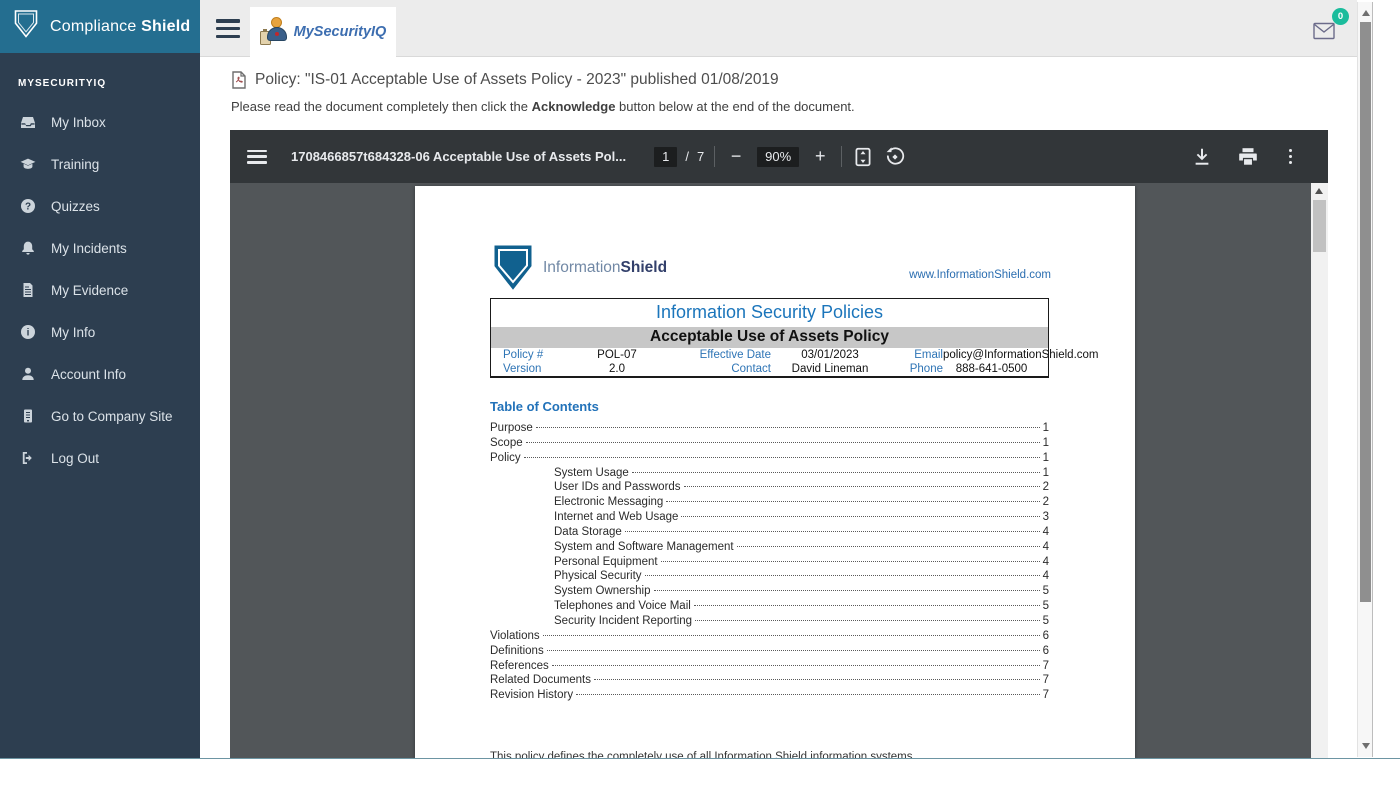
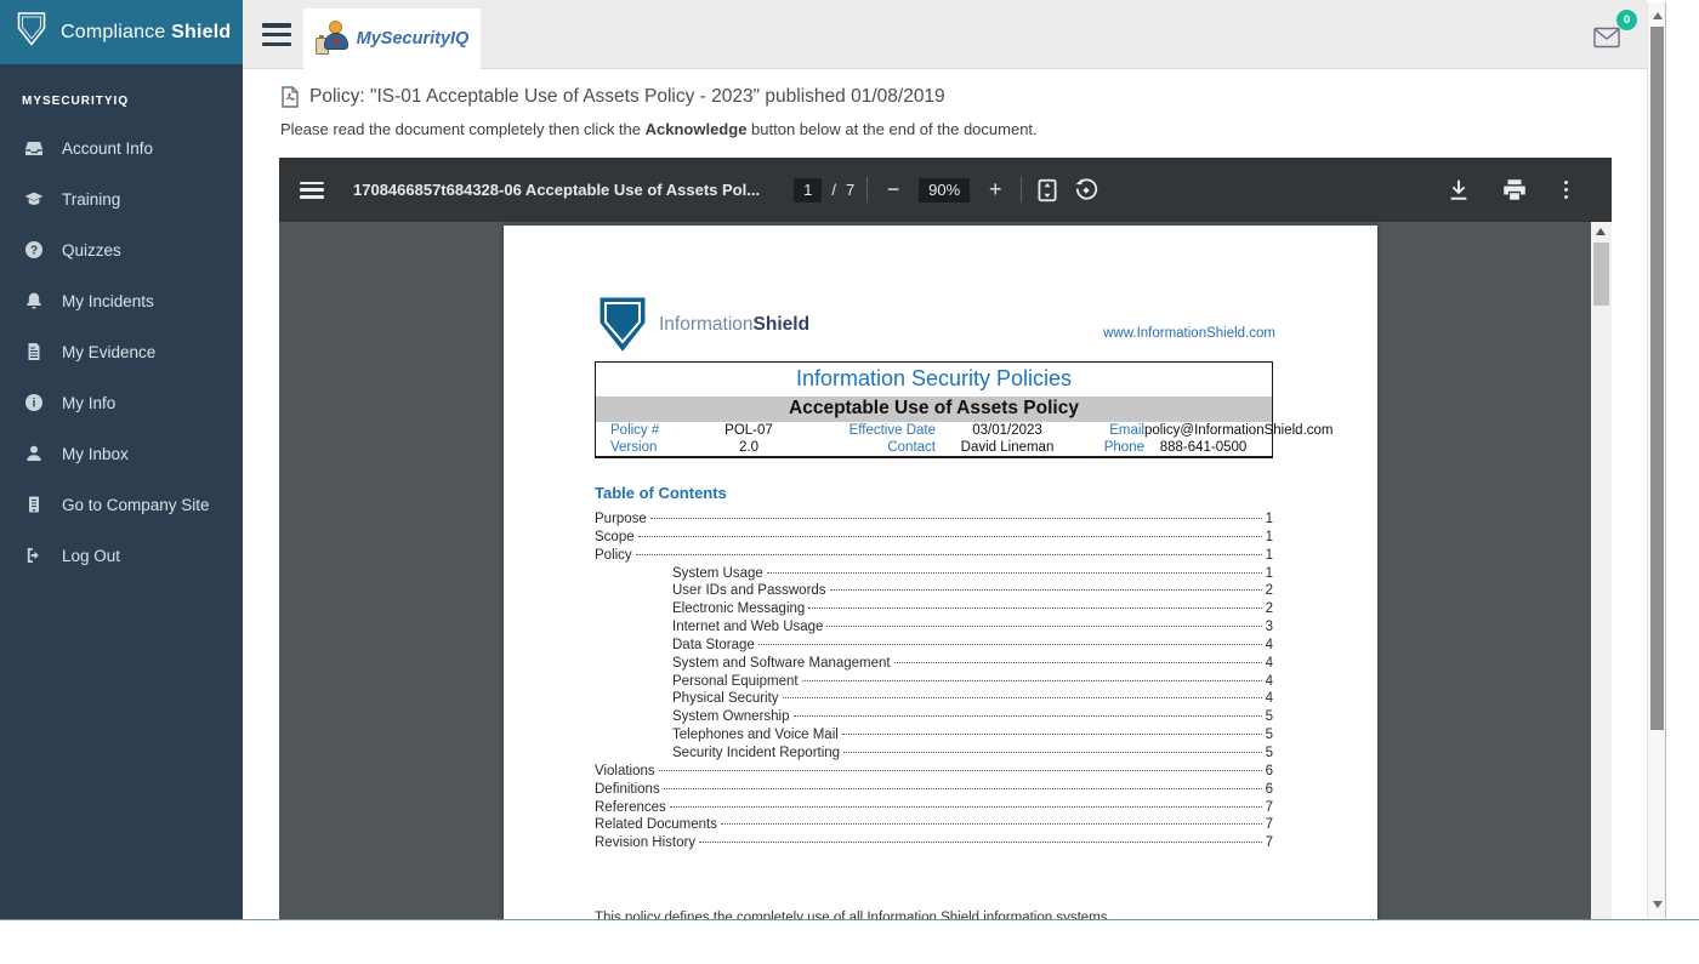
  Compliance Shield
  MYSECURITYIQ
- My Inbox
+ Account Info
  Training
  ?
  Quizzes
  My Incidents
  My Evidence
  i
  My Info
- Account Info
+ My Inbox
  Go to Company Site
  Log Out
  MySecurityIQ
  0
  Policy: "IS-01 Acceptable Use of Assets Policy - 2023" published 01/08/2019
  Please read the document completely then click the Acknowledge button below at the end of the document.
  1708466857t684328-06 Acceptable Use of Assets Pol...
  1
  /
  7
  −
  90%
  +
  InformationShield
  www.InformationShield.com
  Information Security Policies
  Acceptable Use of Assets Policy
  Policy #
  POL-07
  Effective Date
  03/01/2023
  Email
  policy@InformationShield.com
  Version
  2.0
  Contact
  David Lineman
  Phone
  888-641-0500
  Table of Contents
  Purpose
  1
  Scope
  1
  Policy
  1
  System Usage
  1
  User IDs and Passwords
  2
  Electronic Messaging
  2
  Internet and Web Usage
  3
  Data Storage
  4
  System and Software Management
  4
  Personal Equipment
  4
  Physical Security
  4
  System Ownership
  5
  Telephones and Voice Mail
  5
  Security Incident Reporting
  5
  Violations
  6
  Definitions
  6
  References
  7
  Related Documents
  7
  Revision History
  7
  This policy defines the completely use of all Information Shield information systems ...
